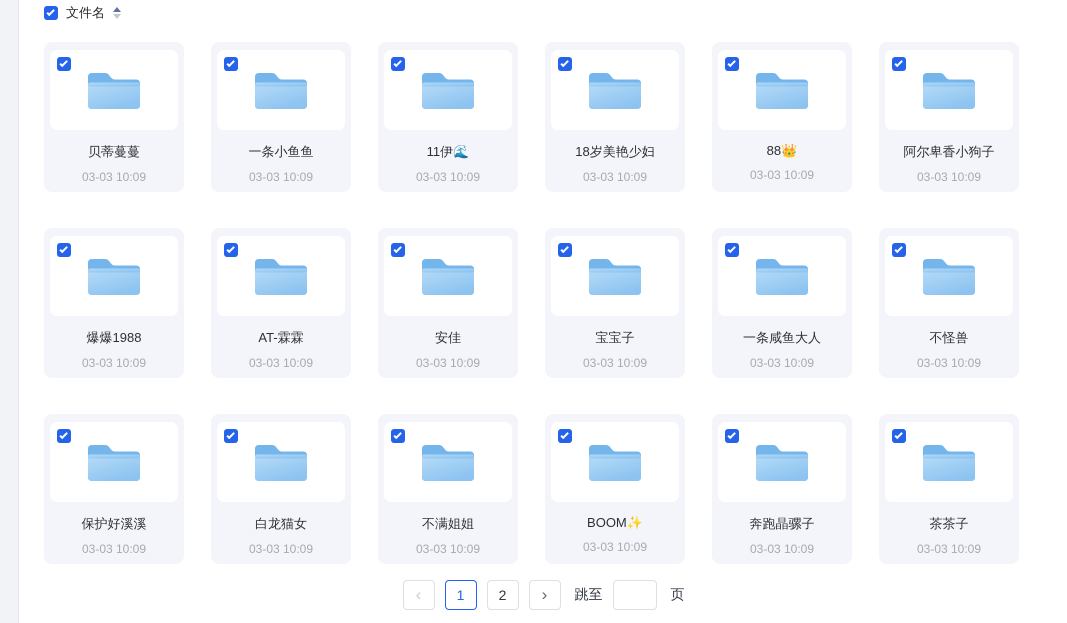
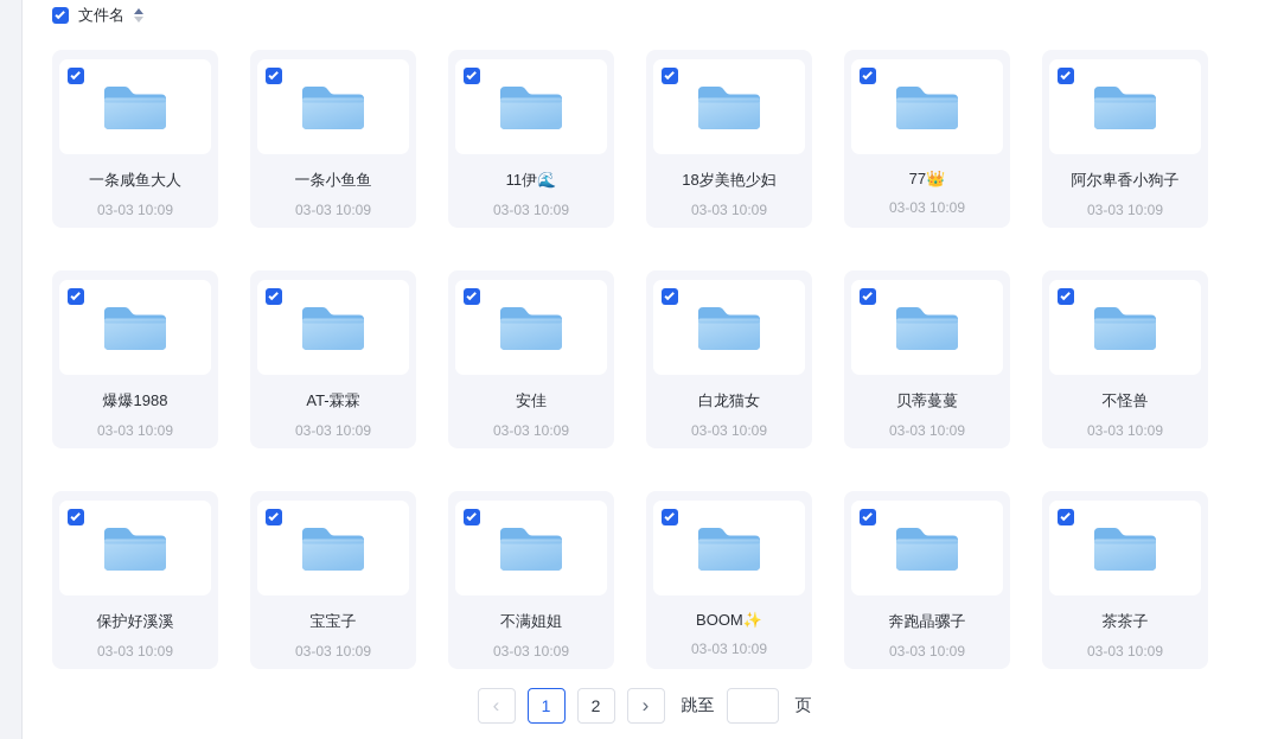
  文件名
- 贝蒂蔓蔓
+ 一条咸鱼大人
  03-03 10:09
  一条小鱼鱼
  03-03 10:09
  11伊🌊
  03-03 10:09
  18岁美艳少妇
  03-03 10:09
- 88👑
+ 77👑
  03-03 10:09
  阿尔卑香小狗子
  03-03 10:09
  爆爆1988
  03-03 10:09
  AT-霖霖
  03-03 10:09
  安佳
  03-03 10:09
- 宝宝子
+ 白龙猫女
  03-03 10:09
- 一条咸鱼大人
+ 贝蒂蔓蔓
  03-03 10:09
  不怪兽
  03-03 10:09
  保护好溪溪
  03-03 10:09
- 白龙猫女
+ 宝宝子
  03-03 10:09
  不满姐姐
  03-03 10:09
  BOOM✨
  03-03 10:09
  奔跑晶骡子
  03-03 10:09
  茶茶子
  03-03 10:09
  ‹
  1
  2
  ›
  跳至
  页
